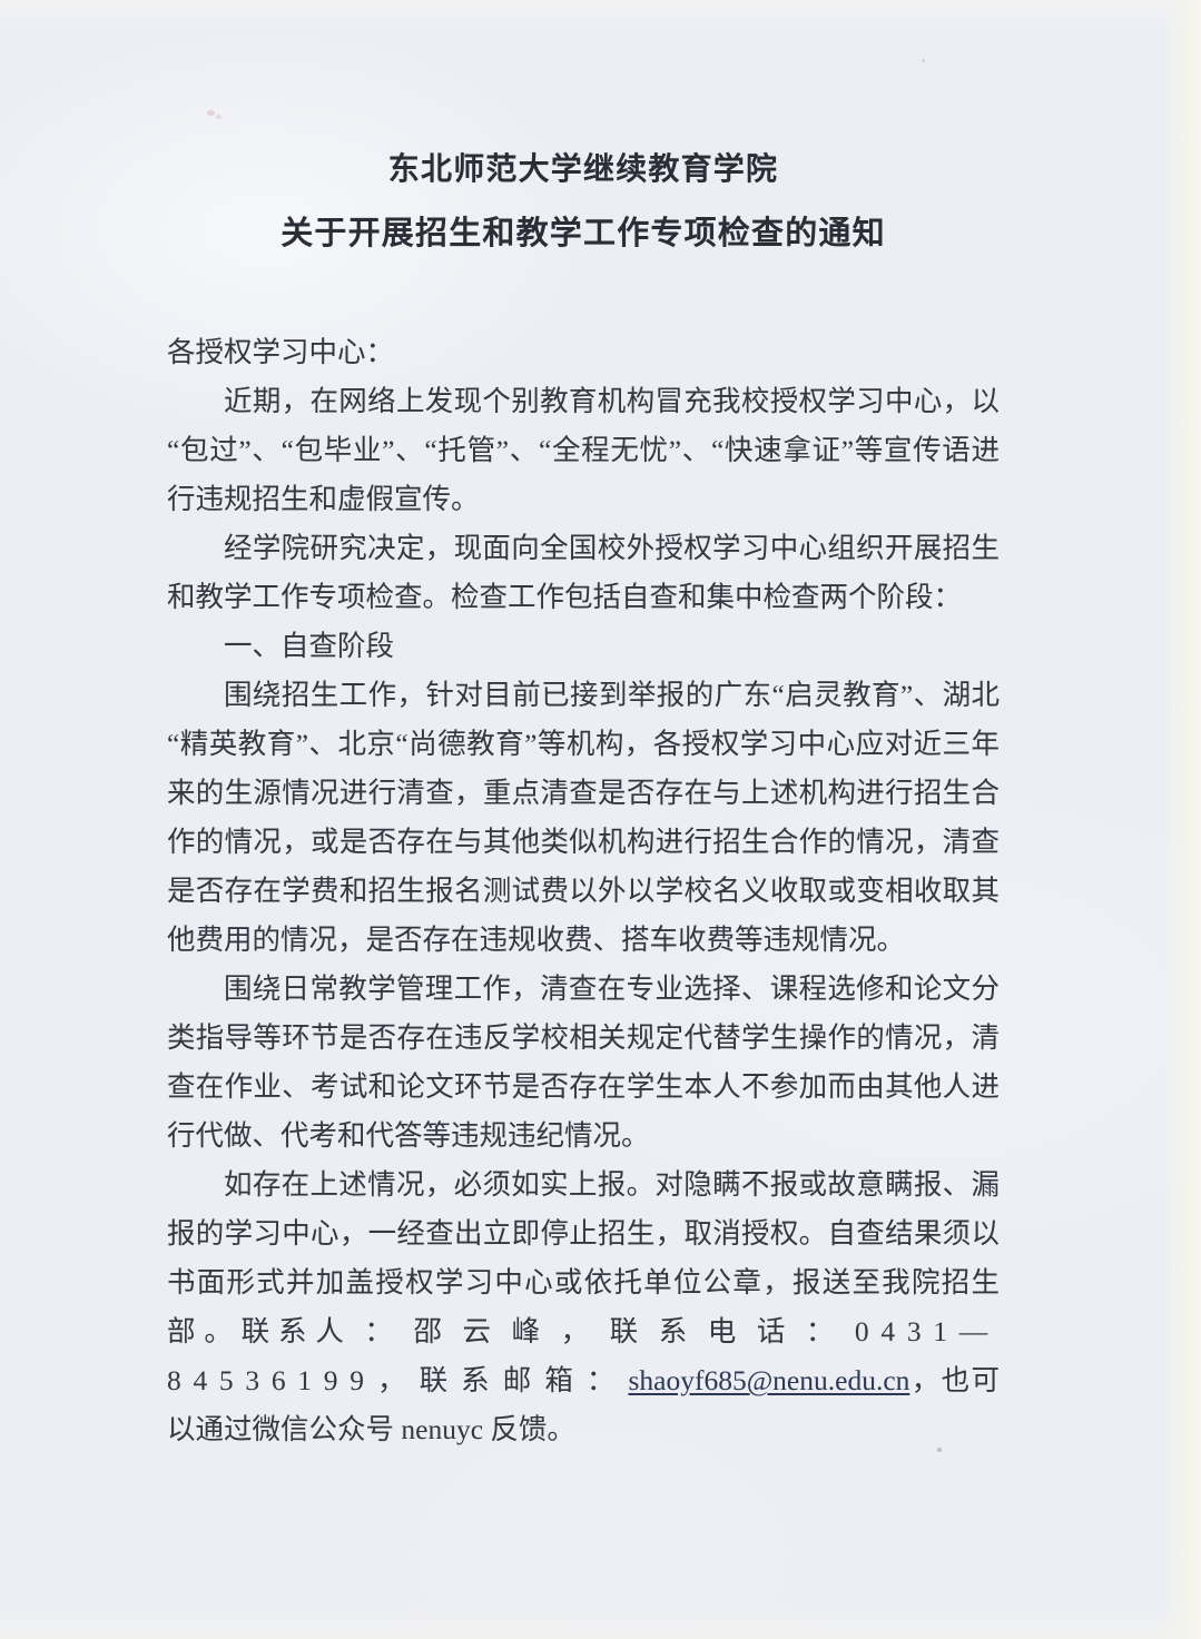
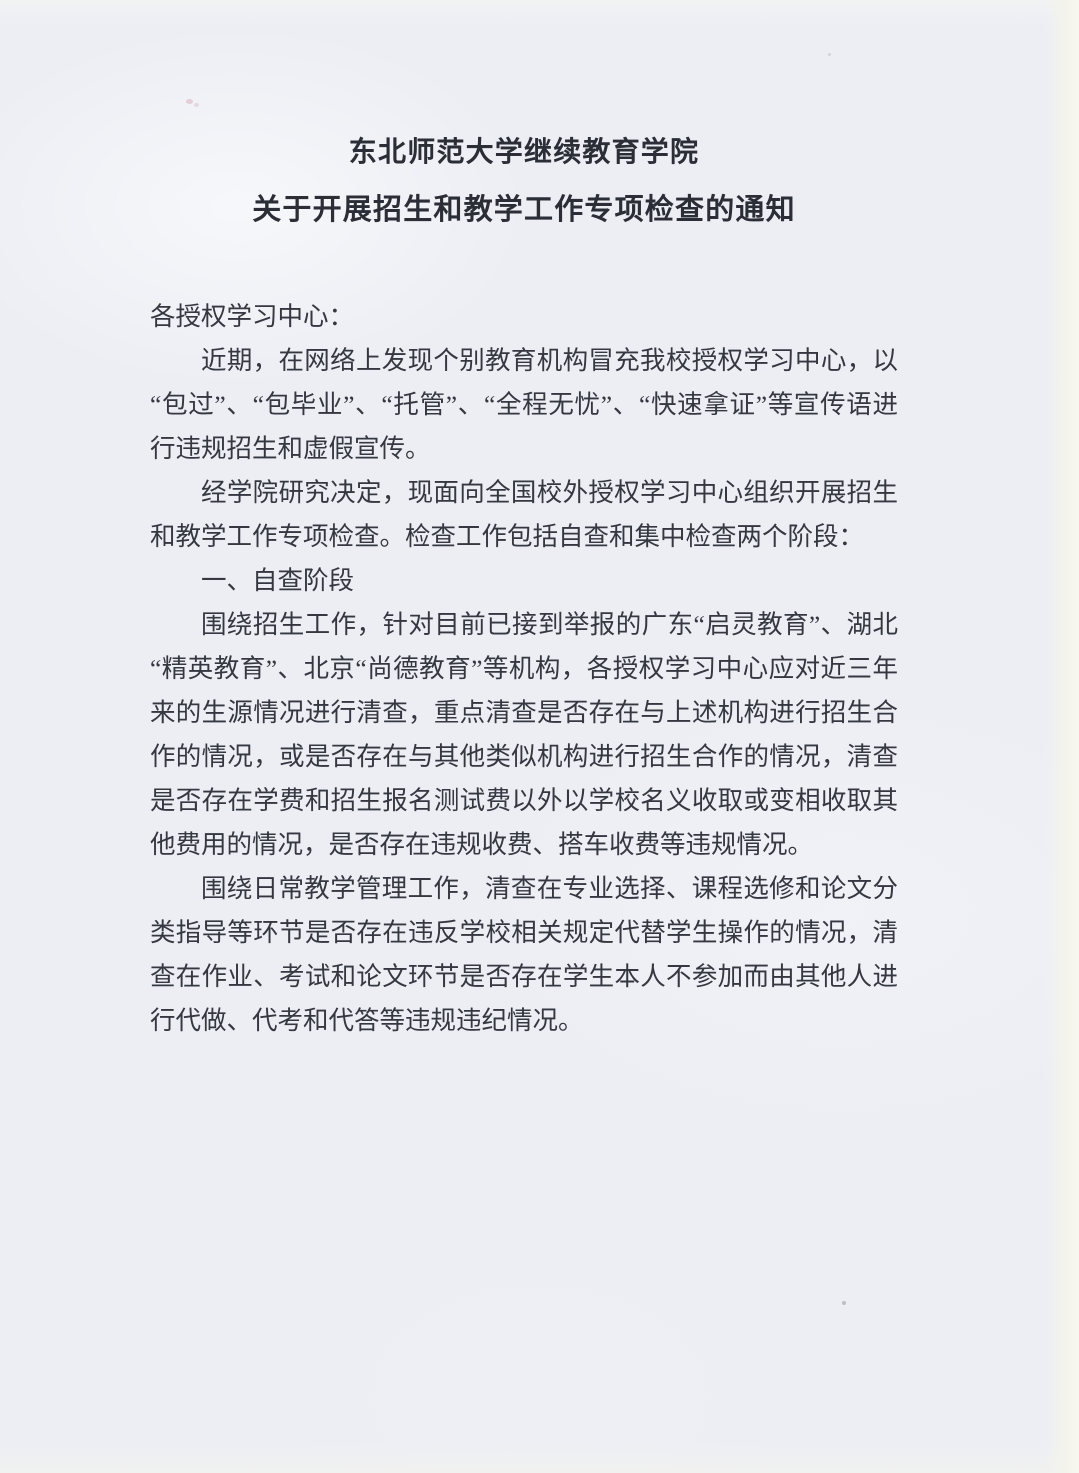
  东北师范大学继续教育学院
  关于开展招生和教学工作专项检查的通知
  各授权学习中心：
  近期，在网络上发现个别教育机构冒充我校授权学习中心，以“包过”、“包毕业”、“托管”、“全程无忧”、“快速拿证”等宣传语进行违规招生和虚假宣传。
  经学院研究决定，现面向全国校外授权学习中心组织开展招生和教学工作专项检查。检查工作包括自查和集中检查两个阶段：
  一、自查阶段
  围绕招生工作，针对目前已接到举报的广东“启灵教育”、湖北“精英教育”、北京“尚德教育”等机构，各授权学习中心应对近三年来的生源情况进行清查，重点清查是否存在与上述机构进行招生合作的情况，或是否存在与其他类似机构进行招生合作的情况，清查是否存在学费和招生报名测试费以外以学校名义收取或变相收取其他费用的情况，是否存在违规收费、搭车收费等违规情况。
  围绕日常教学管理工作，清查在专业选择、课程选修和论文分类指导等环节是否存在违反学校相关规定代替学生操作的情况，清查在作业、考试和论文环节是否存在学生本人不参加而由其他人进行代做、代考和代答等违规违纪情况。
- 如存在上述情况，必须如实上报。对隐瞒不报或故意瞒报、漏报的学习中心，一经查出立即停止招生，取消授权。自查结果须以书面形式并加盖授权学习中心或依托单位公章，报送至我院招生部。联系人：邵云峰，联系电话：0431—84536199，联系邮箱：shaoyf685@nenu.edu.cn，也可以通过微信公众号 nenuyc 反馈。
